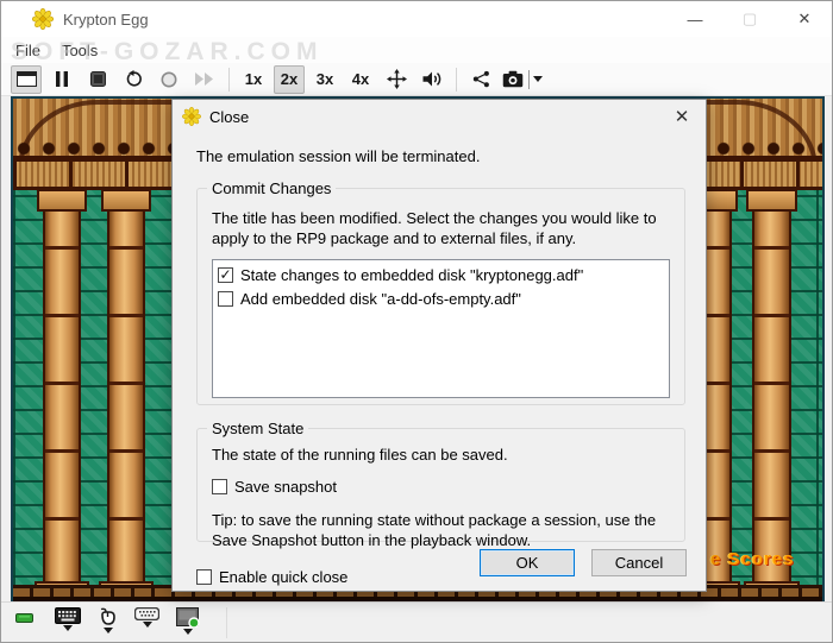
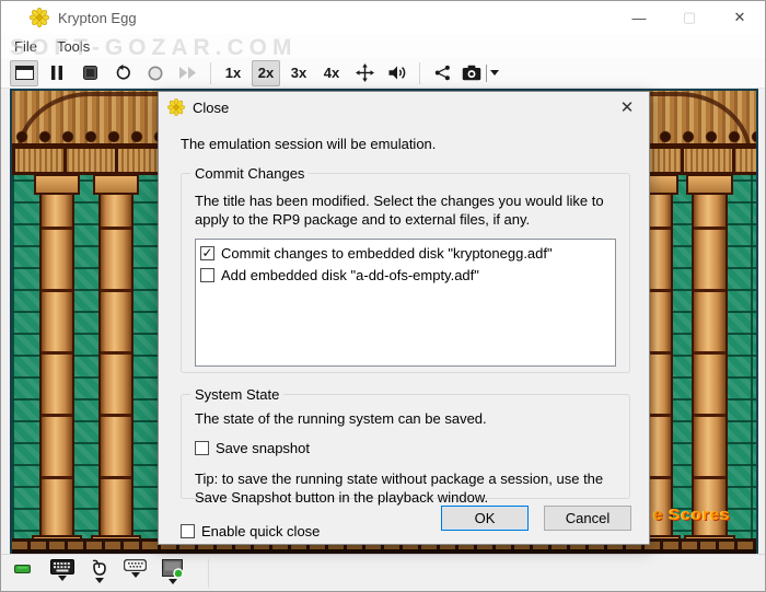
  Krypton Egg
  —
  ▢
  ✕
  File
  Tools
  SOFT-GOZAR.COM
  1x
  2x
  3x
  4x
  e Scores
  Close
  ✕
- The emulation session will be terminated.
+ The emulation session will be emulation.
  Commit Changes
  The title has been modified. Select the changes you would like to apply to the RP9 package and to external files, if any.
  ✓
- State changes to embedded disk "kryptonegg.adf"
+ Commit changes to embedded disk "kryptonegg.adf"
  Add embedded disk "a-dd-ofs-empty.adf"
  System State
- The state of the running files can be saved.
+ The state of the running system can be saved.
  Save snapshot
  Tip: to save the running state without package a session, use the Save Snapshot button in the playback window.
  Enable quick close
  OK
  Cancel
